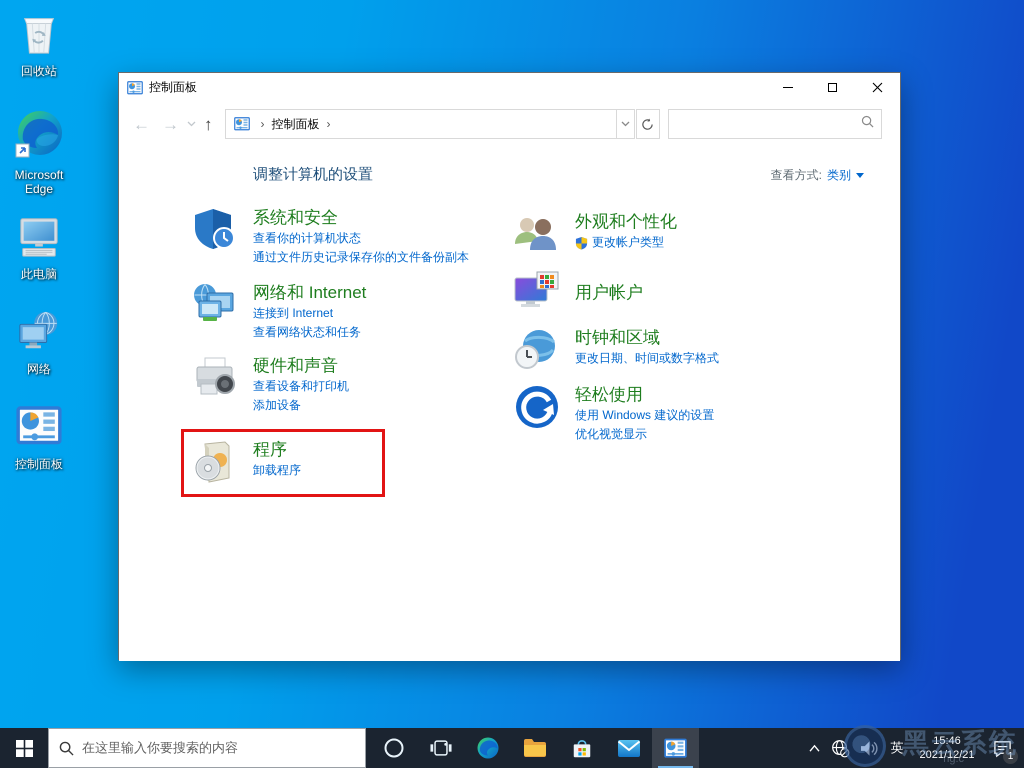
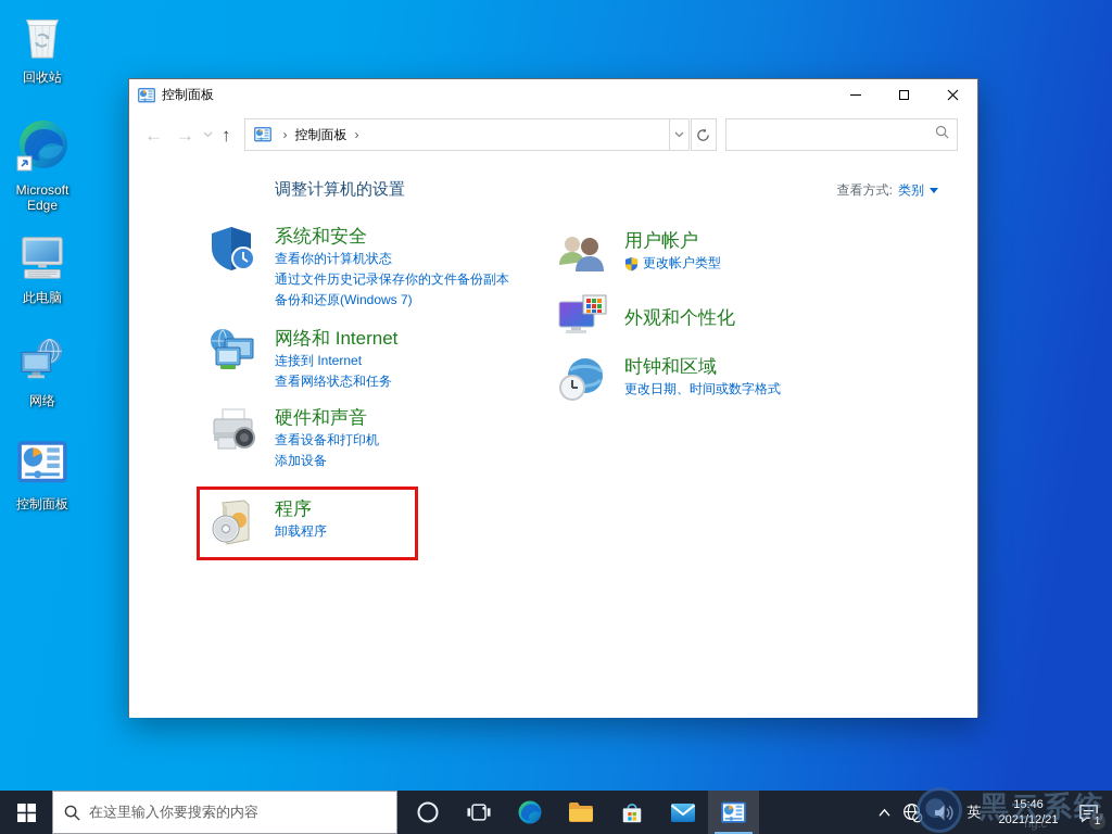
  回收站
  Microsoft Edge
  此电脑
  网络
  控制面板
  控制面板
  ←
  →
  ↑
  ›
  控制面板
  ›
  调整计算机的设置
  查看方式:
  类别
  系统和安全
  查看你的计算机状态
  通过文件历史记录保存你的文件备份副本
+ 备份和还原(Windows 7)
  网络和 Internet
  连接到 Internet
  查看网络状态和任务
  硬件和声音
  查看设备和打印机
  添加设备
  程序
  卸载程序
- 外观和个性化
+ 用户帐户
  更改帐户类型
- 用户帐户
+ 外观和个性化
  时钟和区域
  更改日期、时间或数字格式
- 轻松使用
- 使用 Windows 建议的设置
- 优化视觉显示
  在这里输入你要搜索的内容
  英
  15:46
  2021/12/21
  1
  黑云系统
  ng.c
